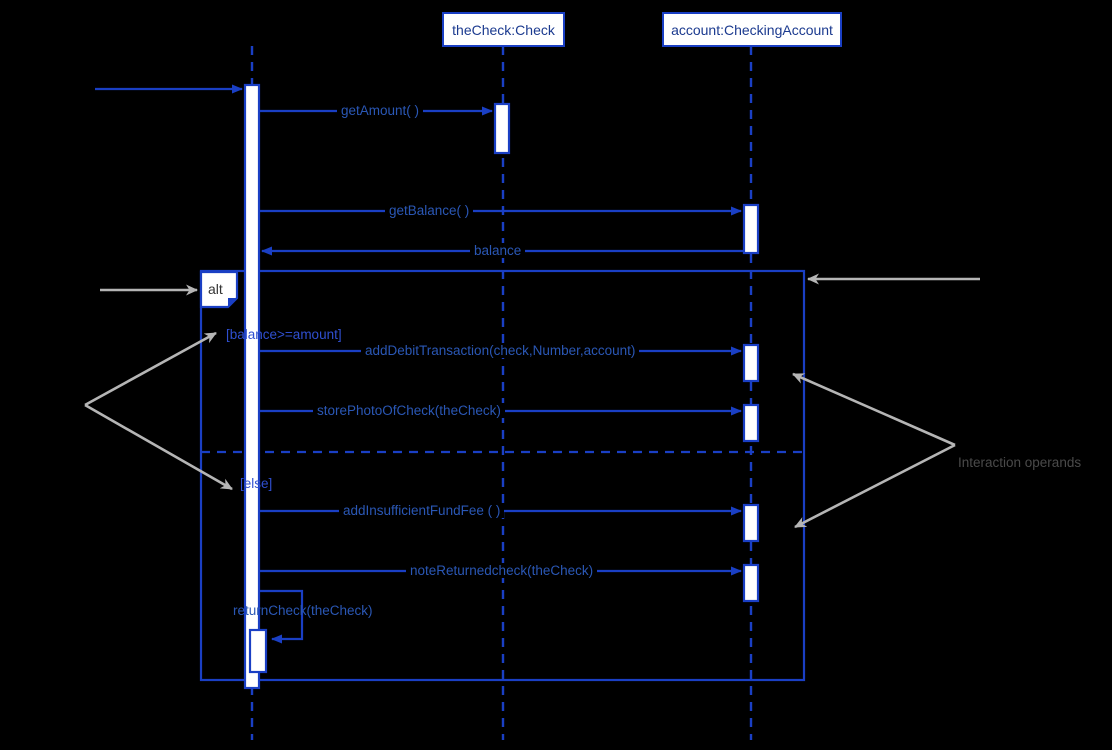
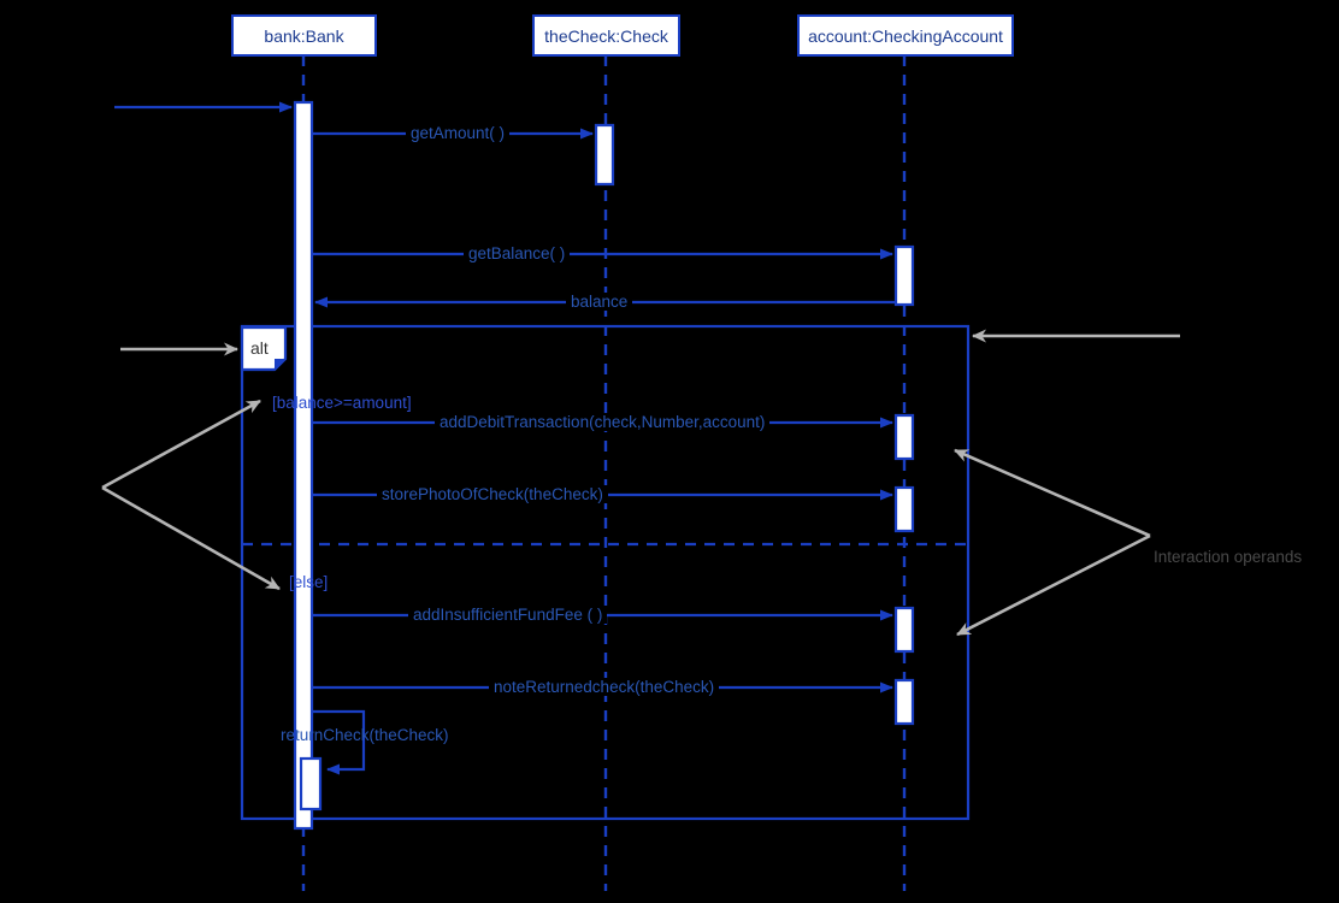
+ bank:Bank
  theCheck:Check
  account:CheckingAccount
  alt
  [balance>=amount]
  [else]
  getAmount( )
  getBalance( )
  balance
  addDebitTransaction(check,Number,account)
  storePhotoOfCheck(theCheck)
  addInsufficientFundFee ( )
  noteReturnedcheck(theCheck)
  returnCheck(theCheck)
  Interaction operands
